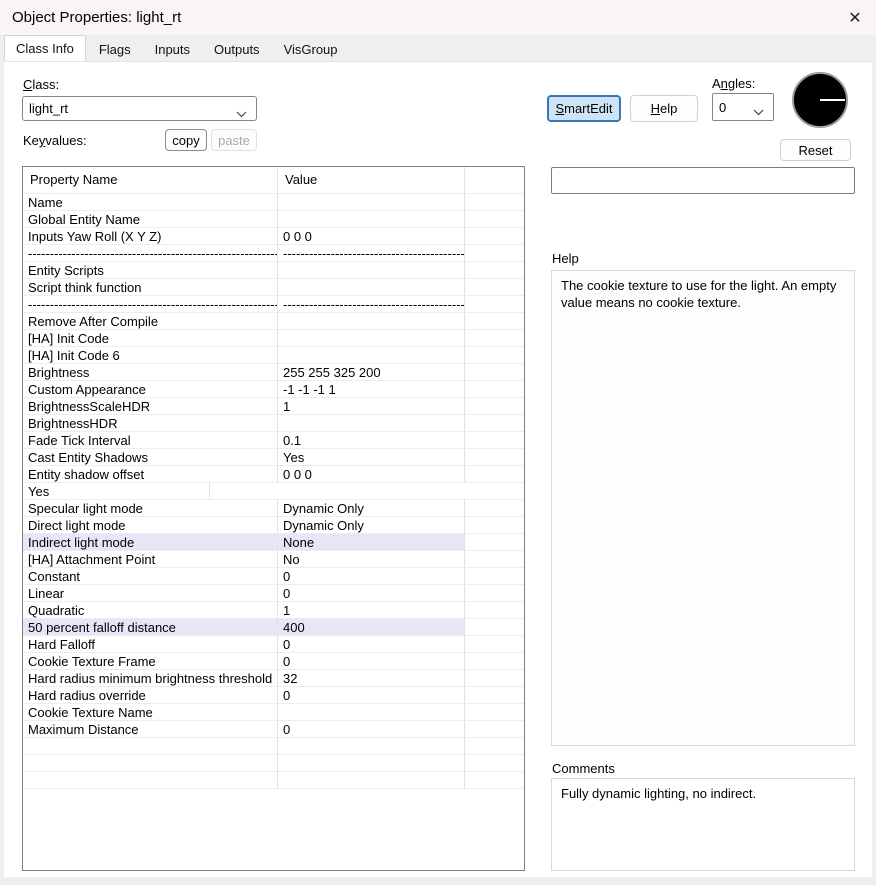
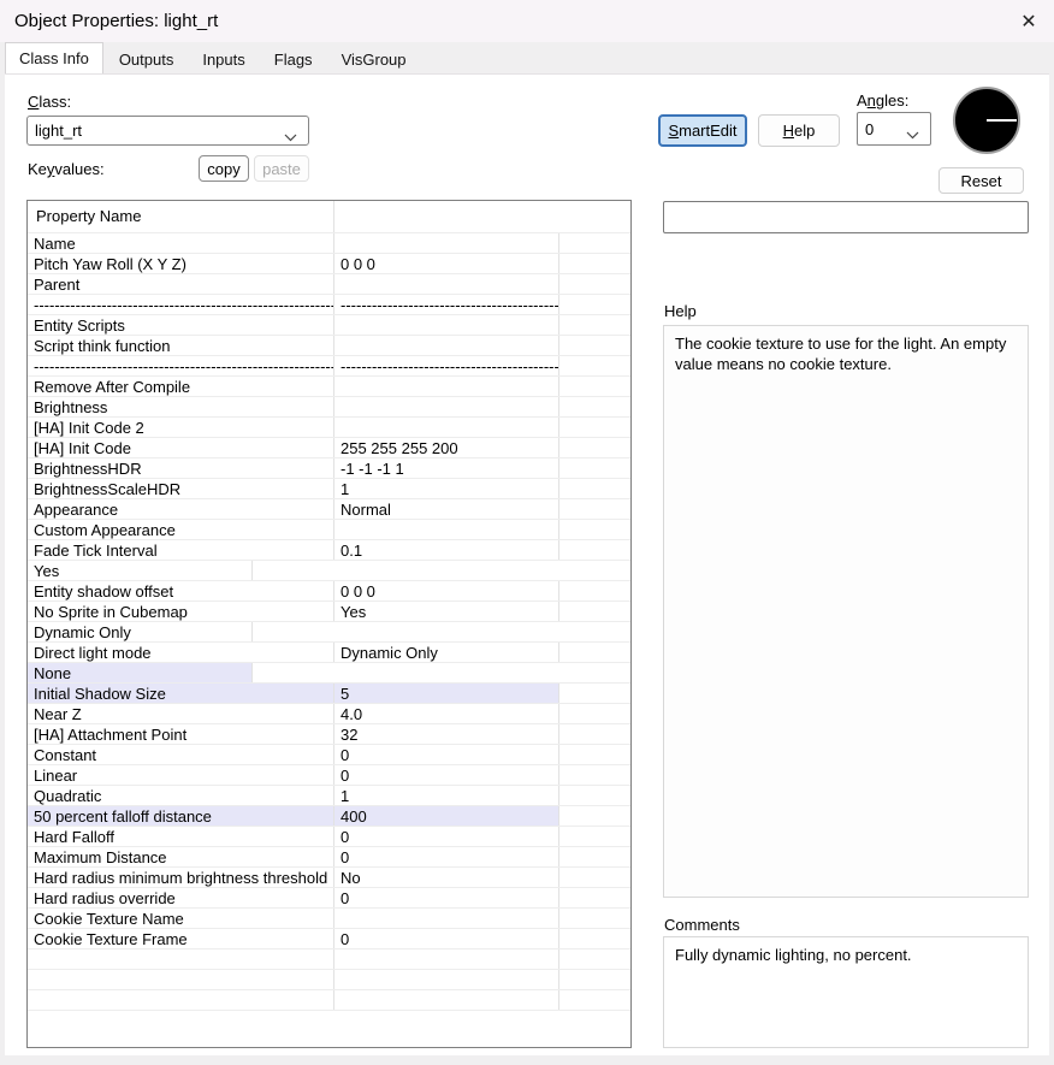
  Object Properties: light_rt
  ✕
  Class Info
- Flags
+ Outputs
  Inputs
- Outputs
+ Flags
  VisGroup
  Class:
  light_rt
  Keyvalues:
  copy
  paste
  S
  martEdit
  H
  elp
  Angles:
  0
  Reset
  Property Name
- Value
  Name
- Global Entity Name
- Inputs Yaw Roll (X Y Z)
+ Pitch Yaw Roll (X Y Z)
  0 0 0
+ Parent
  Entity Scripts
  Script think function
  Remove After Compile
- [HA] Init Code
+ Brightness
- [HA] Init Code 6
+ [HA] Init Code 2
- Brightness
+ [HA] Init Code
- 255 255 325 200
+ 255 255 255 200
- Custom Appearance
+ BrightnessHDR
  -1 -1 -1 1
  BrightnessScaleHDR
  1
+ Appearance
+ Normal
- BrightnessHDR
+ Custom Appearance
  Fade Tick Interval
  0.1
- Cast Entity Shadows
  Yes
  Entity shadow offset
  0 0 0
+ No Sprite in Cubemap
  Yes
- Specular light mode
  Dynamic Only
  Direct light mode
  Dynamic Only
- Indirect light mode
  None
+ Initial Shadow Size
+ 5
+ Near Z
+ 4.0
  [HA] Attachment Point
- No
+ 32
  Constant
  0
  Linear
  0
  Quadratic
  1
  50 percent falloff distance
  400
  Hard Falloff
  0
- Cookie Texture Frame
+ Maximum Distance
  0
  Hard radius minimum brightness threshold
- 32
+ No
  Hard radius override
  0
  Cookie Texture Name
- Maximum Distance
+ Cookie Texture Frame
  0
  Help
  The cookie texture to use for the light. An empty value means no cookie texture.
  Comments
- Fully dynamic lighting, no indirect.
+ Fully dynamic lighting, no percent.
